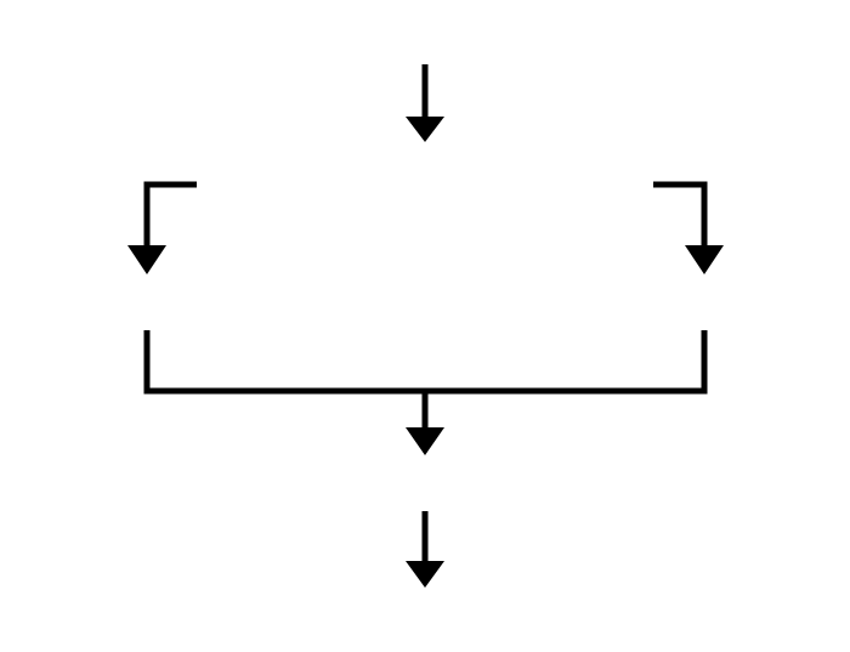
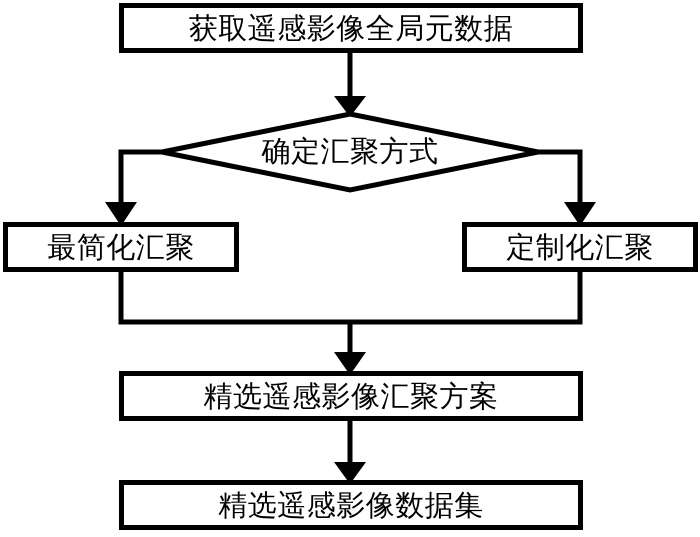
+ 获取遥感影像全局元数据
+ 确定汇聚方式
+ 最简化汇聚
+ 定制化汇聚
+ 精选遥感影像汇聚方案
+ 精选遥感影像数据集
